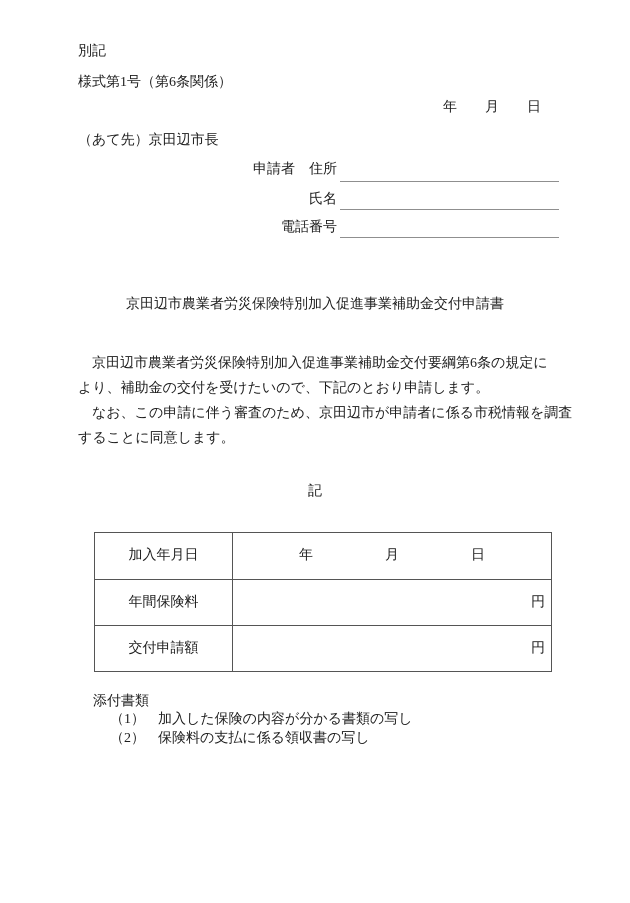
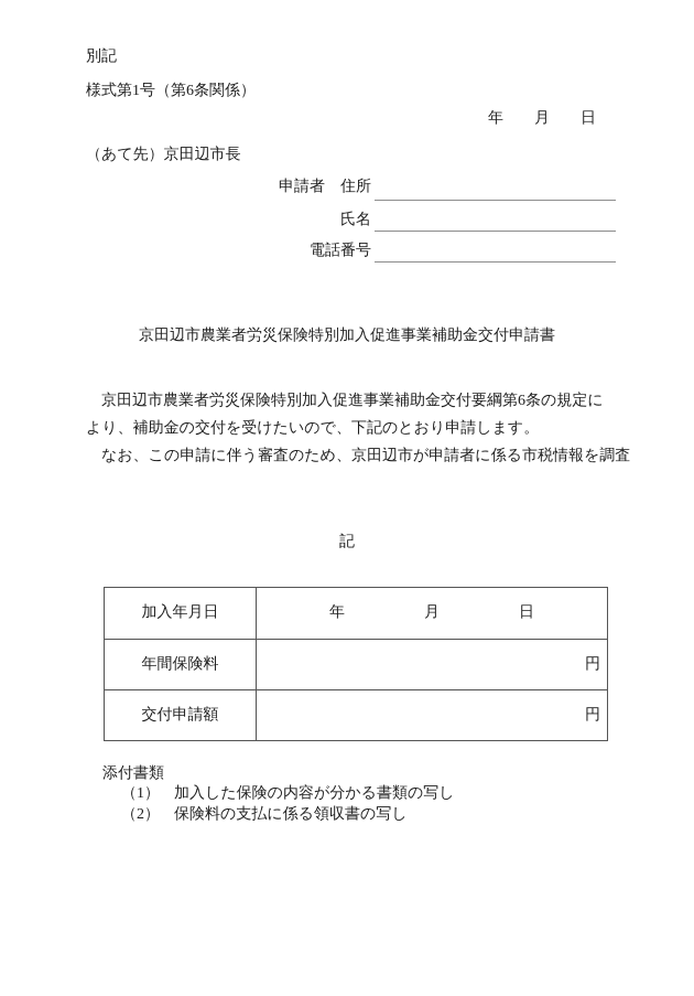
  別記
  様式第1号（第6条関係）
  年
  月
  日
  （あて先）京田辺市長
  申請者 住所
  氏名
  電話番号
  京田辺市農業者労災保険特別加入促進事業補助金交付申請書
  京田辺市農業者労災保険特別加入促進事業補助金交付要綱第6条の規定に
  より、補助金の交付を受けたいので、下記のとおり申請します。
  なお、この申請に伴う審査のため、京田辺市が申請者に係る市税情報を調査
- することに同意します。
  記
  加入年月日
  年
  月
  日
  年間保険料
  円
  交付申請額
  円
  添付書類
  （1）
  加入した保険の内容が分かる書類の写し
  （2）
  保険料の支払に係る領収書の写し
